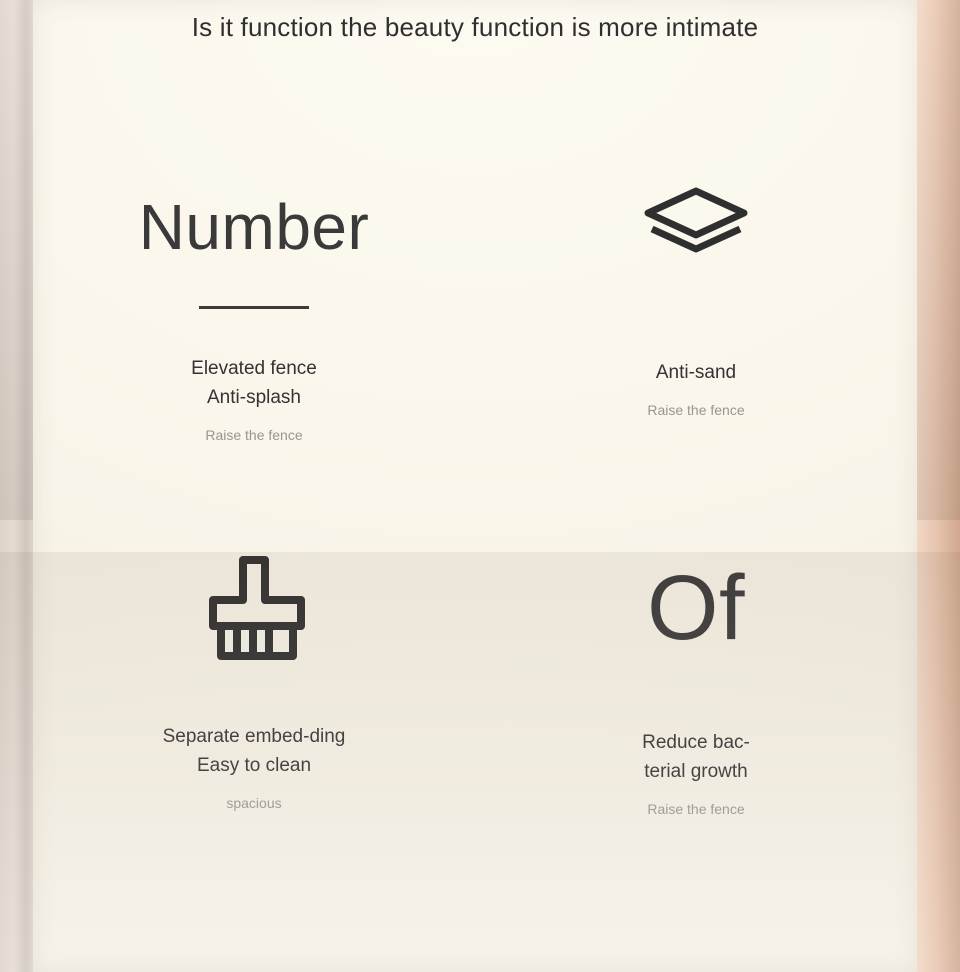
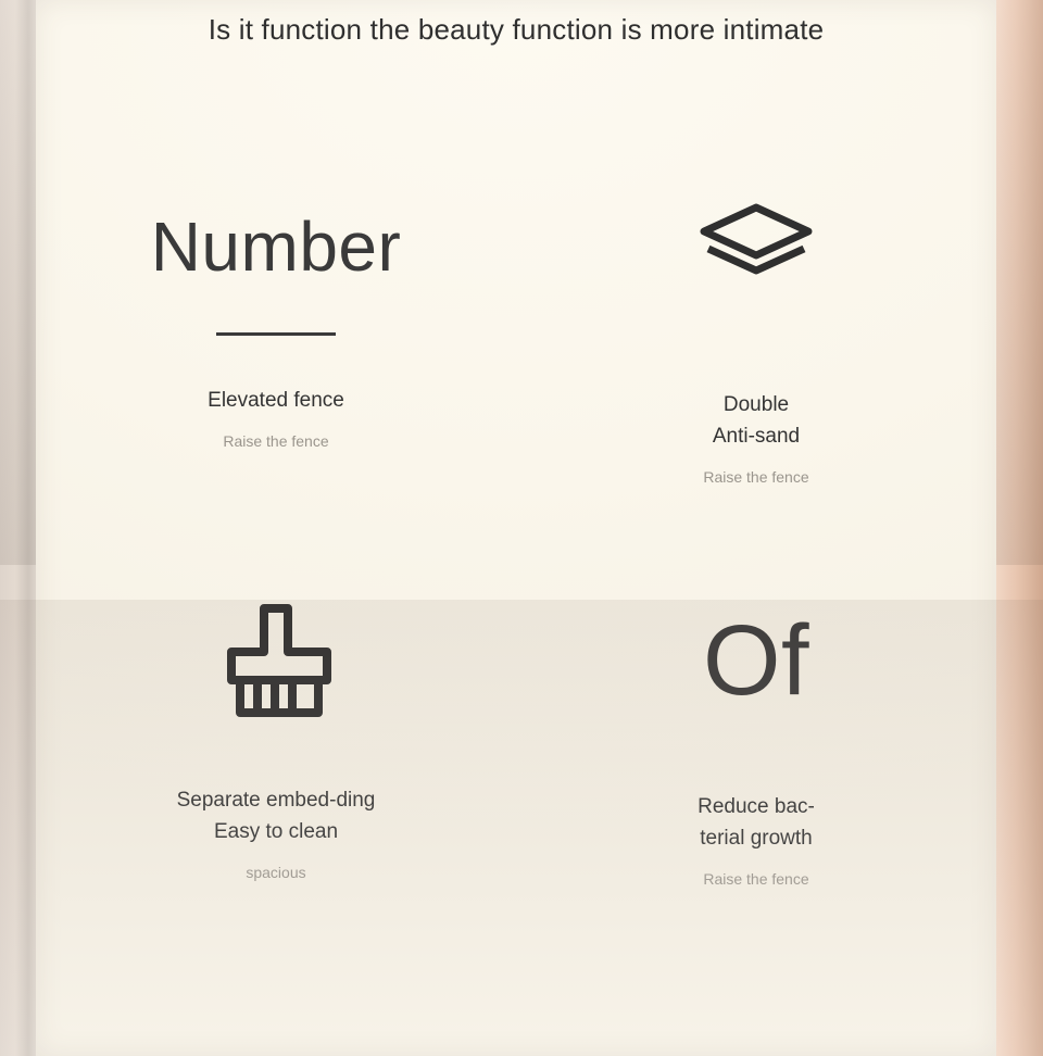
  Is it function the beauty function is more intimate
  Number
  Elevated fence
- Anti-splash
  Raise the fence
+ Double
  Anti-sand
  Raise the fence
